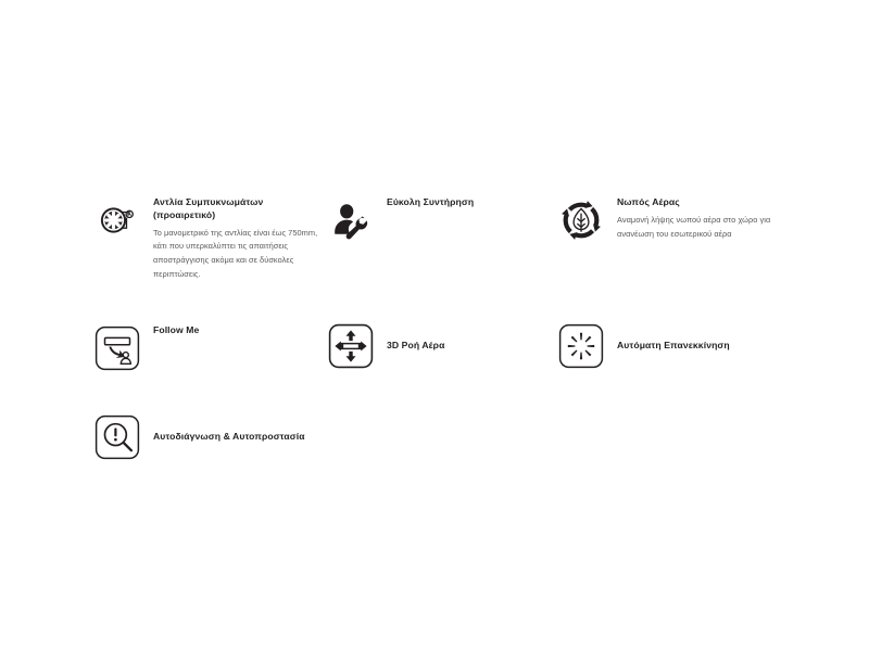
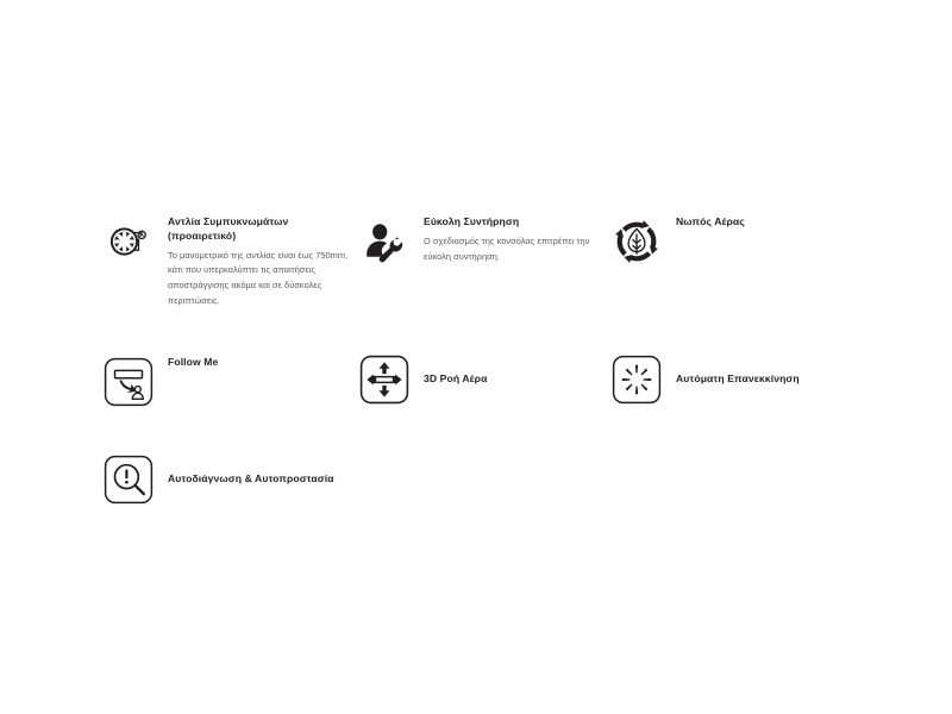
  Αντλία Συμπυκνωμάτων (προαιρετικό)
  Το μανομετρικό της αντλίας είναι έως 750mm, κάτι που υπερκαλύπτει τις απαιτήσεις αποστράγγισης ακόμα και σε δύσκολες περιπτώσεις.
  Εύκολη Συντήρηση
+ Ο σχεδιασμός της κονσόλας επιτρέπει την εύκολη συντήρηση.
  Νωπός Αέρας
- Αναμονή λήψης νωπού αέρα στο χώρο για ανανέωση του εσωτερικού αέρα
  Follow Me
  3D Ροή Αέρα
  Αυτόματη Επανεκκίνηση
  Αυτοδιάγνωση & Αυτοπροστασία
